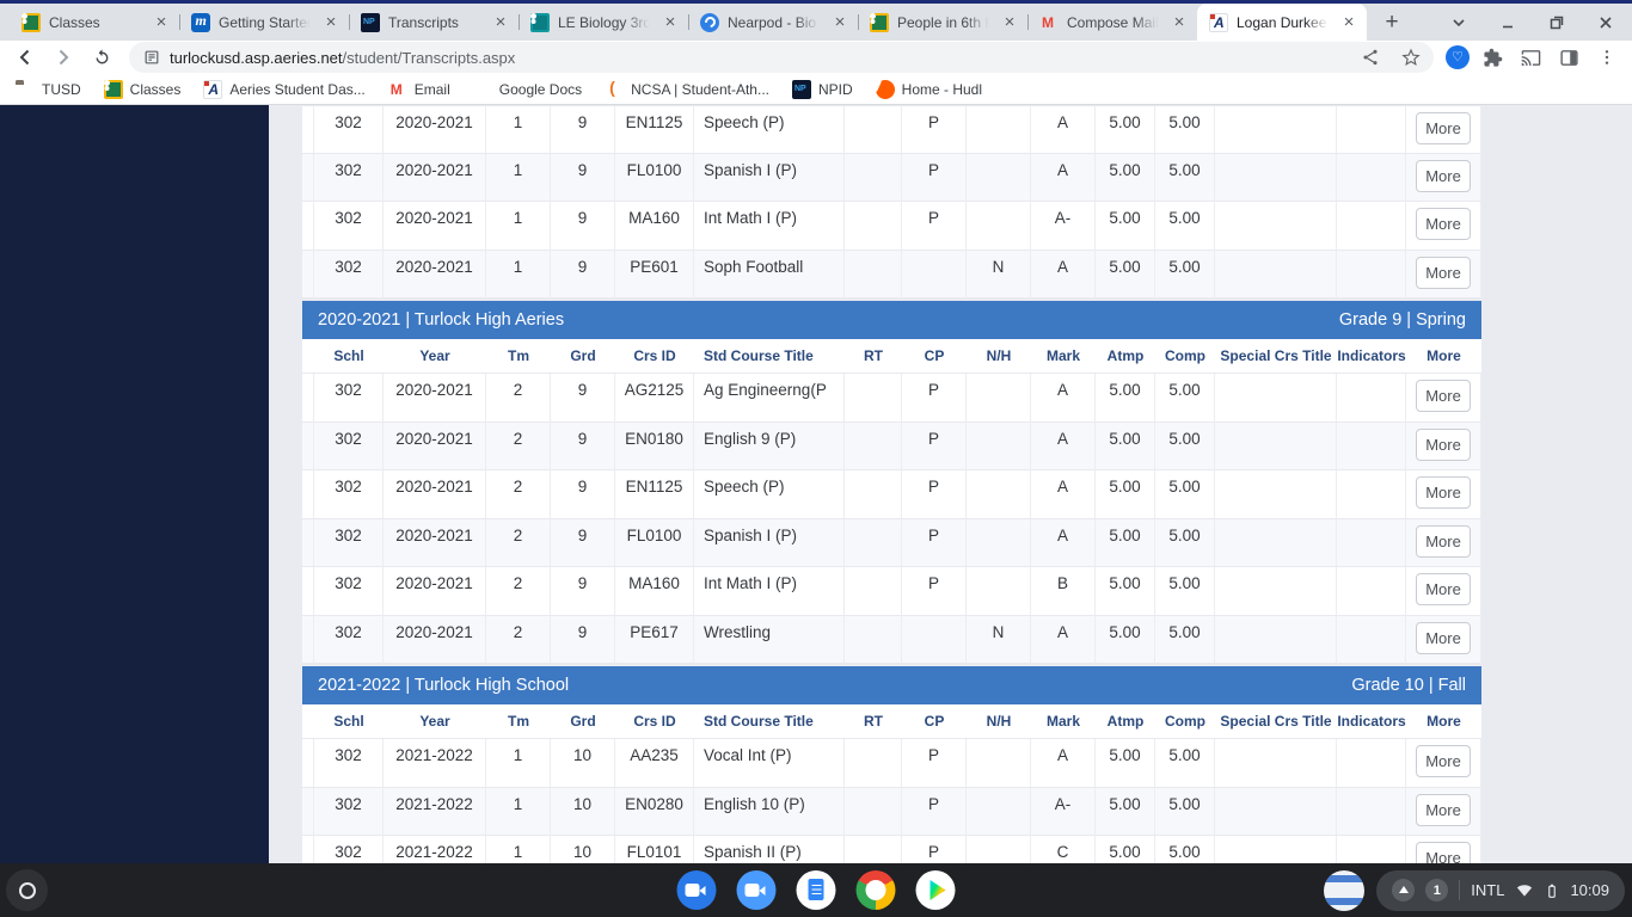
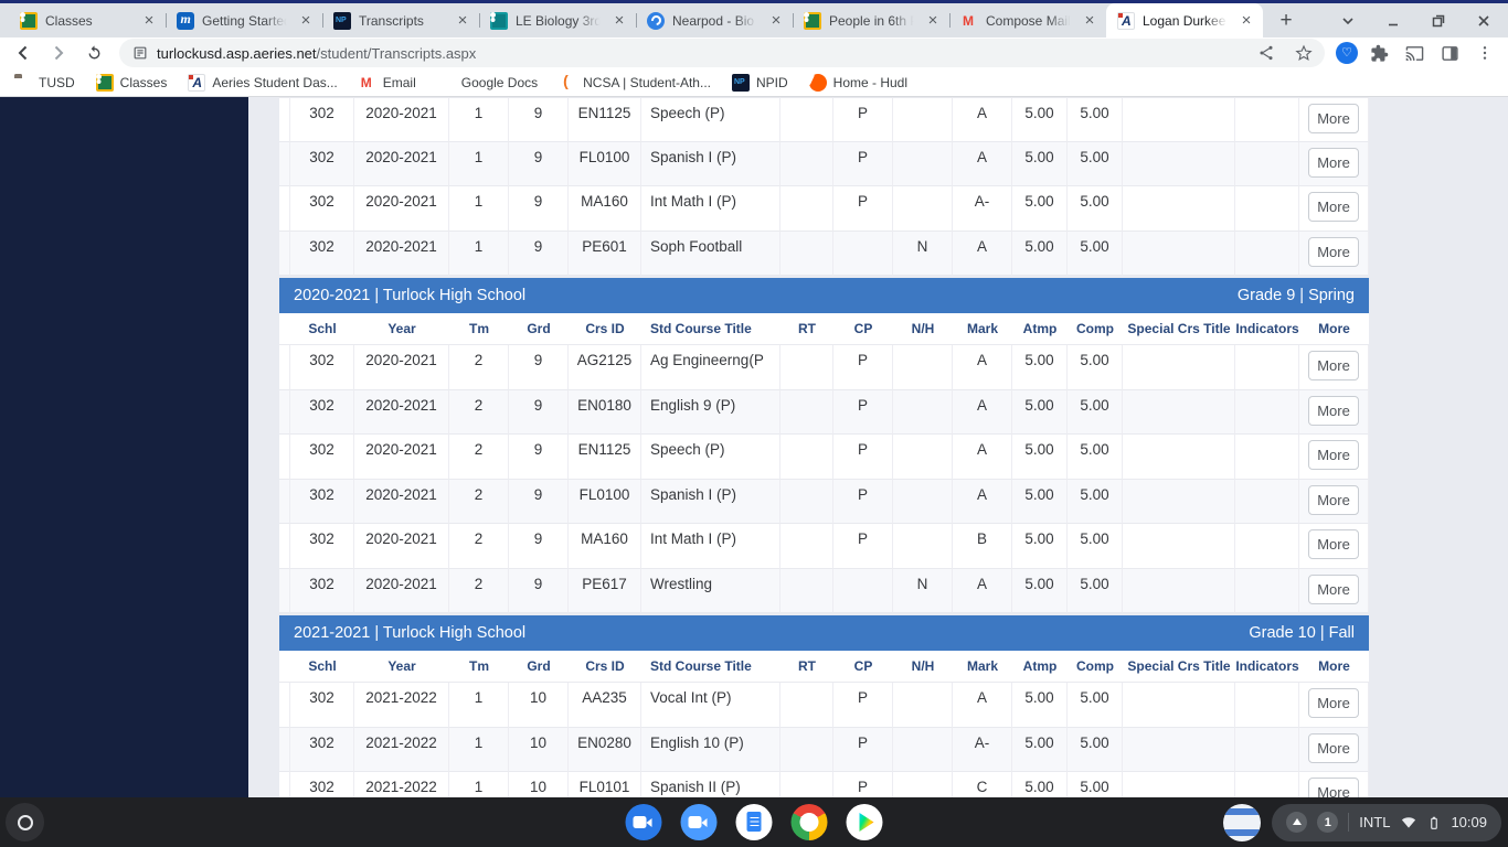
  Classes
  Getting Started
  Transcripts
  LE Biology 3rd
  Nearpod - Bio
  People in 6th P
  Compose Mail
  Logan Durkee
  turlockusd.asp.aeries.net/student/Transcripts.aspx
  TUSD
  Classes
  Aeries Student Das...
  Email
  Google Docs
  NCSA | Student-Ath...
  NPID
  Home - Hudl
  302
  2020-2021
  1
  9
  EN1125
  Speech (P)
  P
  A
  5.00
  5.00
  More
  302
  2020-2021
  1
  9
  FL0100
  Spanish I (P)
  P
  A
  5.00
  5.00
  More
  302
  2020-2021
  1
  9
  MA160
  Int Math I (P)
  P
  A-
  5.00
  5.00
  More
  302
  2020-2021
  1
  9
  PE601
  Soph Football
  N
  A
  5.00
  5.00
  More
- 2020-2021 | Turlock High Aeries
+ 2020-2021 | Turlock High School
  Grade 9 | Spring
  Schl
  Year
  Tm
  Grd
  Crs ID
  Std Course Title
  RT
  CP
  N/H
  Mark
  Atmp
  Comp
  Special Crs Title
  Indicators
  More
  302
  2020-2021
  2
  9
  AG2125
  Ag Engineerng(P
  P
  A
  5.00
  5.00
  More
  302
  2020-2021
  2
  9
  EN0180
  English 9 (P)
  P
  A
  5.00
  5.00
  More
  302
  2020-2021
  2
  9
  EN1125
  Speech (P)
  P
  A
  5.00
  5.00
  More
  302
  2020-2021
  2
  9
  FL0100
  Spanish I (P)
  P
  A
  5.00
  5.00
  More
  302
  2020-2021
  2
  9
  MA160
  Int Math I (P)
  P
  B
  5.00
  5.00
  More
  302
  2020-2021
  2
  9
  PE617
  Wrestling
  N
  A
  5.00
  5.00
  More
- 2021-2022 | Turlock High School
+ 2021-2021 | Turlock High School
  Grade 10 | Fall
  Schl
  Year
  Tm
  Grd
  Crs ID
  Std Course Title
  RT
  CP
  N/H
  Mark
  Atmp
  Comp
  Special Crs Title
  Indicators
  More
  302
  2021-2022
  1
  10
  AA235
  Vocal Int (P)
  P
  A
  5.00
  5.00
  More
  302
  2021-2022
  1
  10
  EN0280
  English 10 (P)
  P
  A-
  5.00
  5.00
  More
  302
  2021-2022
  1
  10
  FL0101
  Spanish II (P)
  P
  C
  5.00
  5.00
  More
  1
  INTL
  10:09
